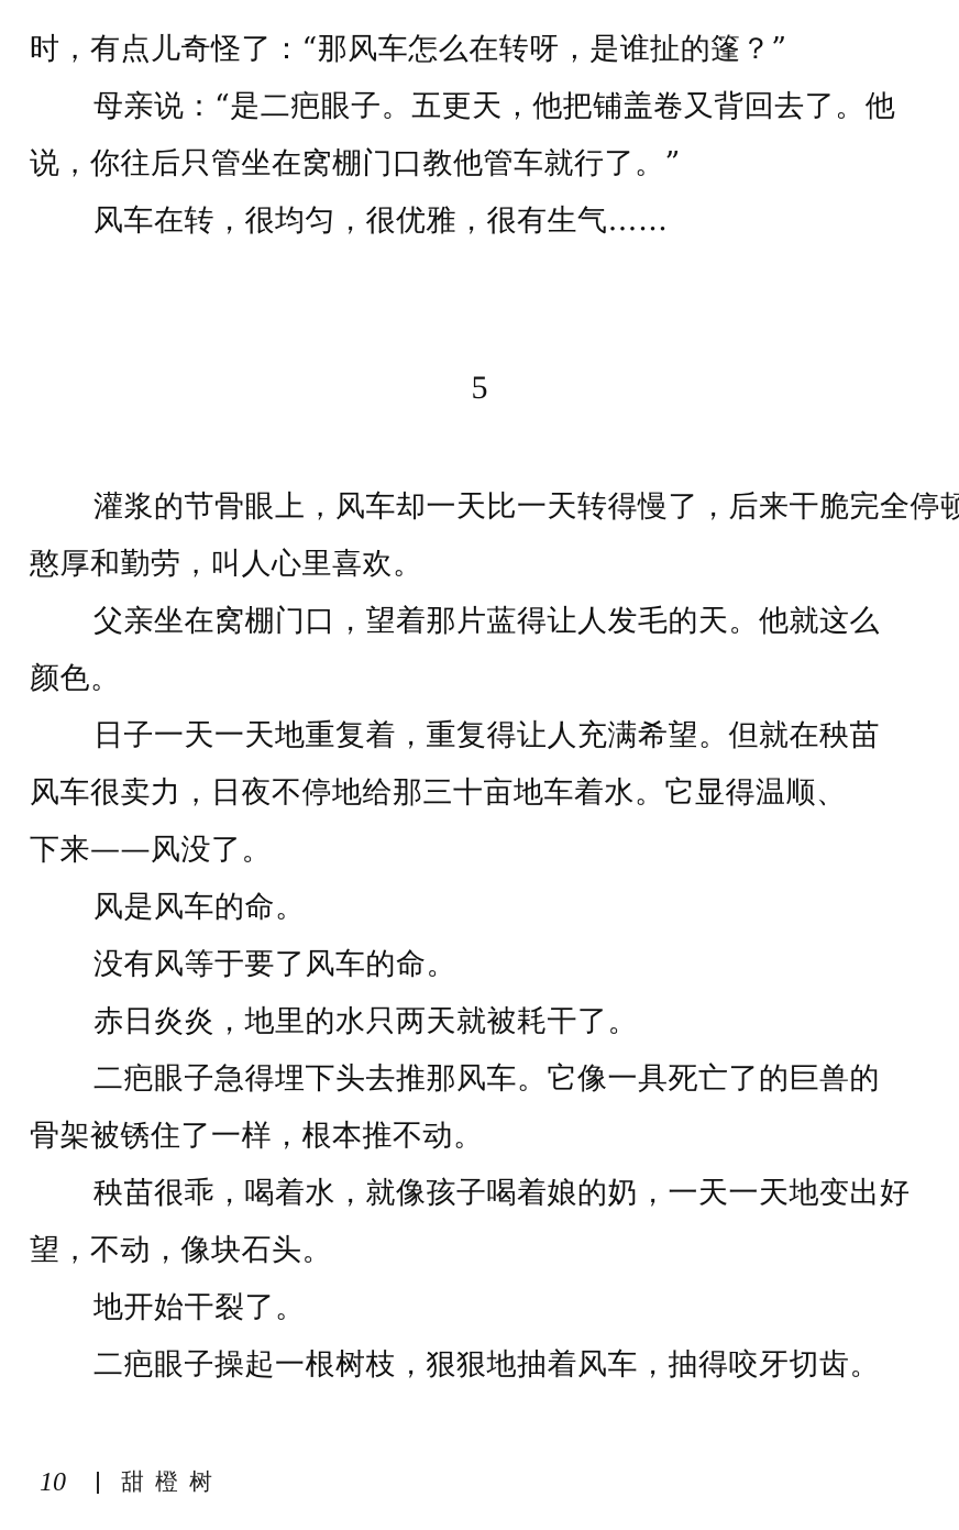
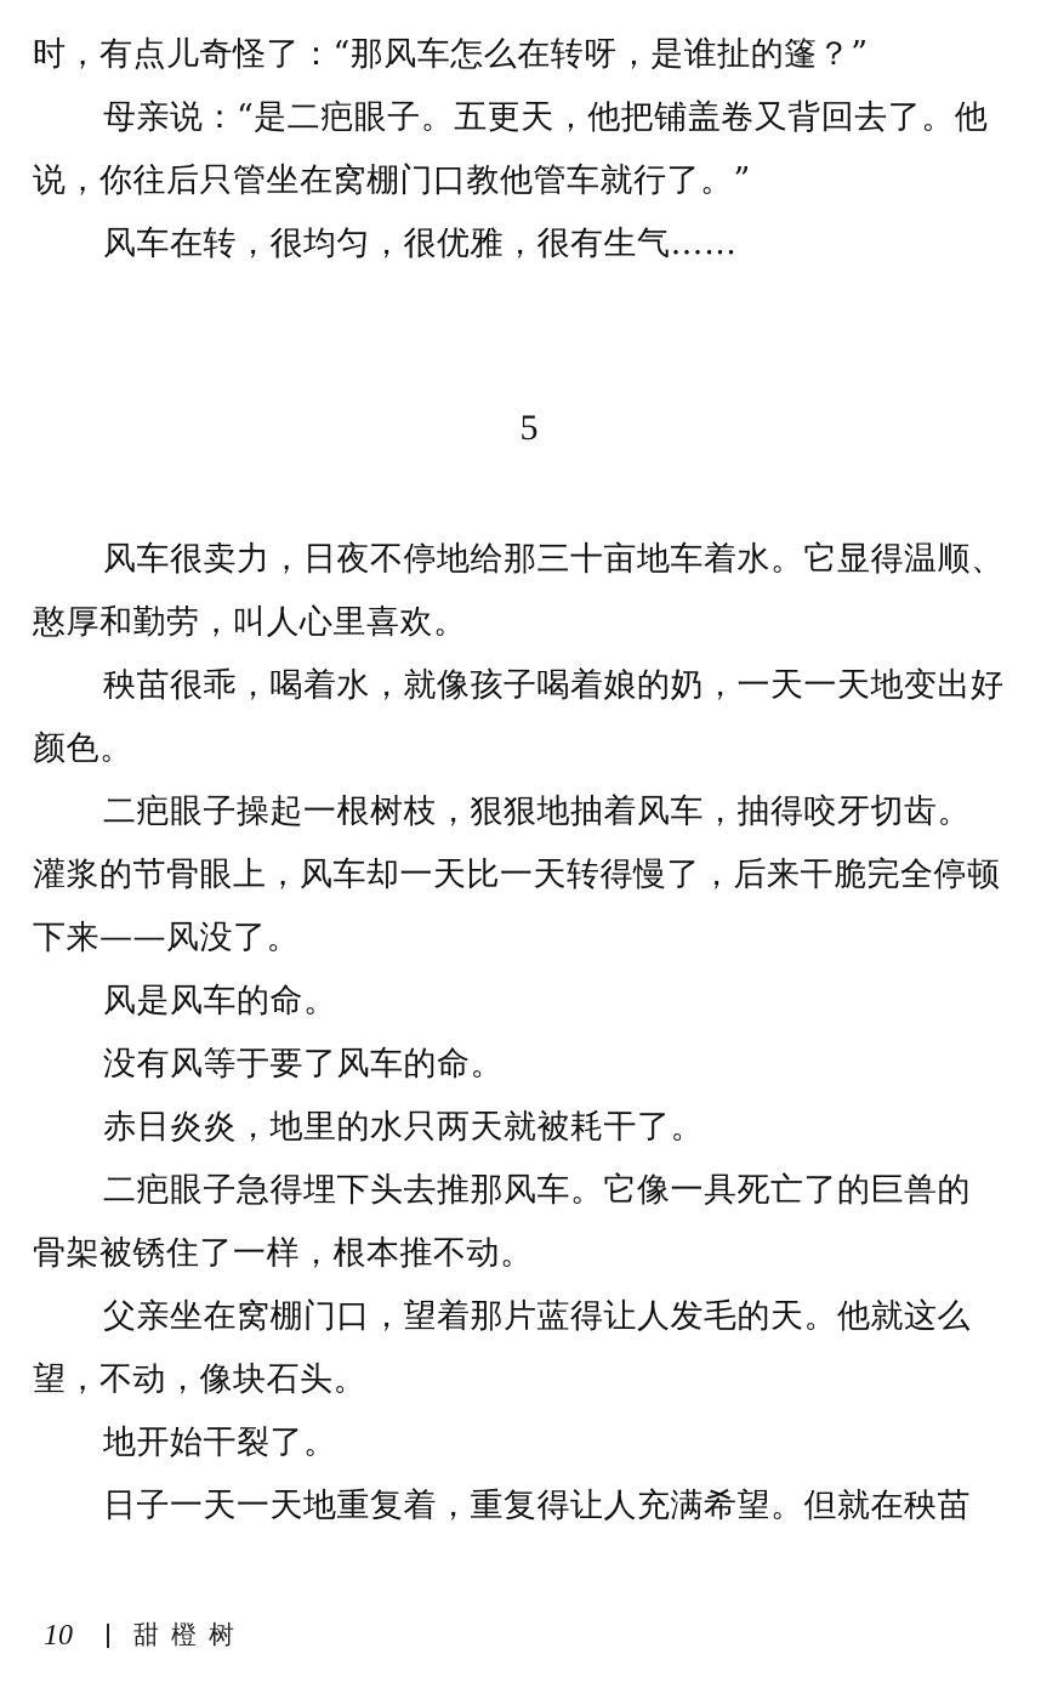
  时，有点儿奇怪了：“那风车怎么在转呀，是谁扯的篷？”
  母亲说：“是二疤眼子。五更天，他把铺盖卷又背回去了。他
  说，你往后只管坐在窝棚门口教他管车就行了。”
  风车在转，很均匀，很优雅，很有生气……
  5
- 灌浆的节骨眼上，风车却一天比一天转得慢了，后来干脆完全停顿
+ 风车很卖力，日夜不停地给那三十亩地车着水。它显得温顺、
  憨厚和勤劳，叫人心里喜欢。
- 父亲坐在窝棚门口，望着那片蓝得让人发毛的天。他就这么
+ 秧苗很乖，喝着水，就像孩子喝着娘的奶，一天一天地变出好
  颜色。
- 日子一天一天地重复着，重复得让人充满希望。但就在秧苗
+ 二疤眼子操起一根树枝，狠狠地抽着风车，抽得咬牙切齿。
- 风车很卖力，日夜不停地给那三十亩地车着水。它显得温顺、
+ 灌浆的节骨眼上，风车却一天比一天转得慢了，后来干脆完全停顿
  下来——风没了。
  风是风车的命。
  没有风等于要了风车的命。
  赤日炎炎，地里的水只两天就被耗干了。
  二疤眼子急得埋下头去推那风车。它像一具死亡了的巨兽的
  骨架被锈住了一样，根本推不动。
- 秧苗很乖，喝着水，就像孩子喝着娘的奶，一天一天地变出好
+ 父亲坐在窝棚门口，望着那片蓝得让人发毛的天。他就这么
  望，不动，像块石头。
  地开始干裂了。
- 二疤眼子操起一根树枝，狠狠地抽着风车，抽得咬牙切齿。
+ 日子一天一天地重复着，重复得让人充满希望。但就在秧苗
  10
  甜橙树
